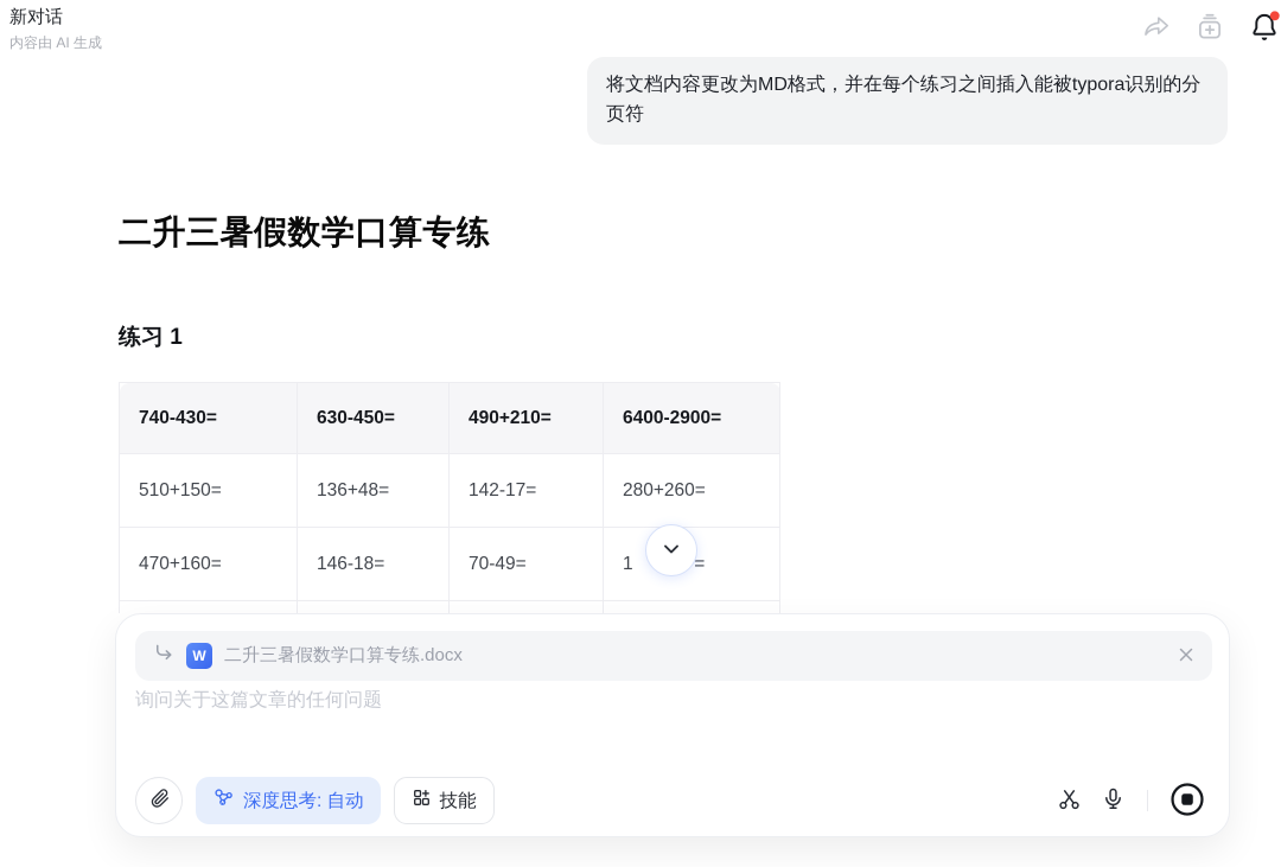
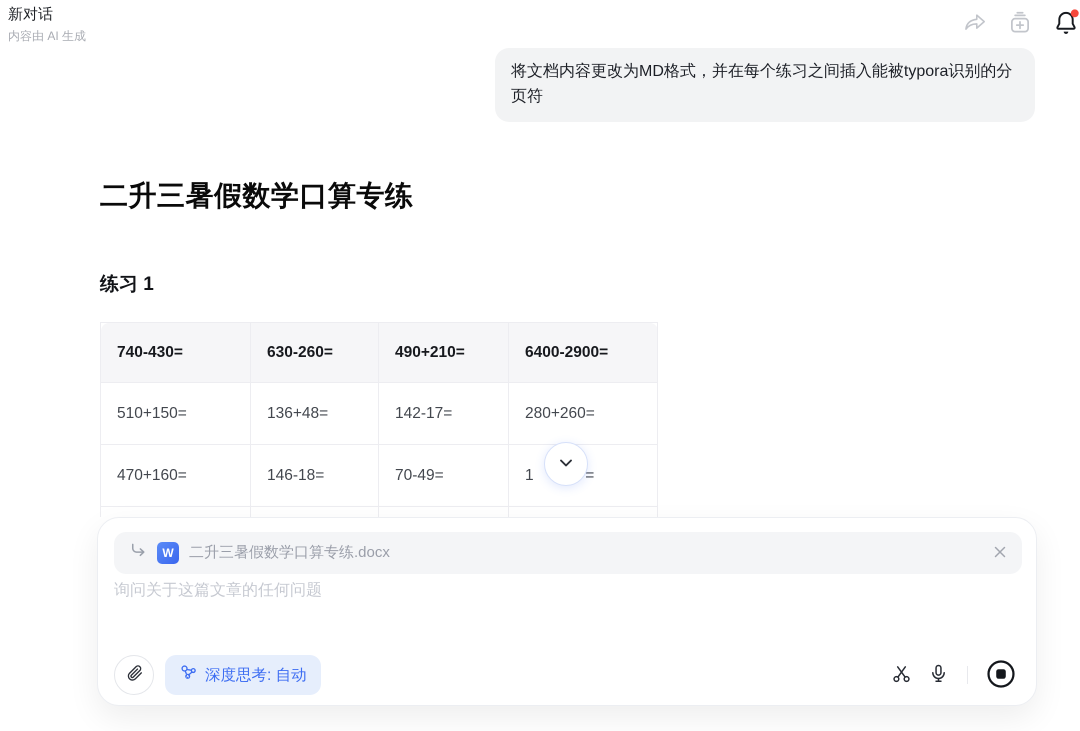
  新对话
  内容由 AI 生成
  将文档内容更改为MD格式，并在每个练习之间插入能被typora识别的分页符
  二升三暑假数学口算专练
  练习 1
- 740-430=	630-450=	490+210=	6400-2900=
+ 740-430=	630-260=	490+210=	6400-2900=
  510+150=	136+48=	142-17=	280+260=
  470+160=	146-18=	70-49=	1=
  W
  二升三暑假数学口算专练.docx
  询问关于这篇文章的任何问题
  深度思考: 自动
- 技能
